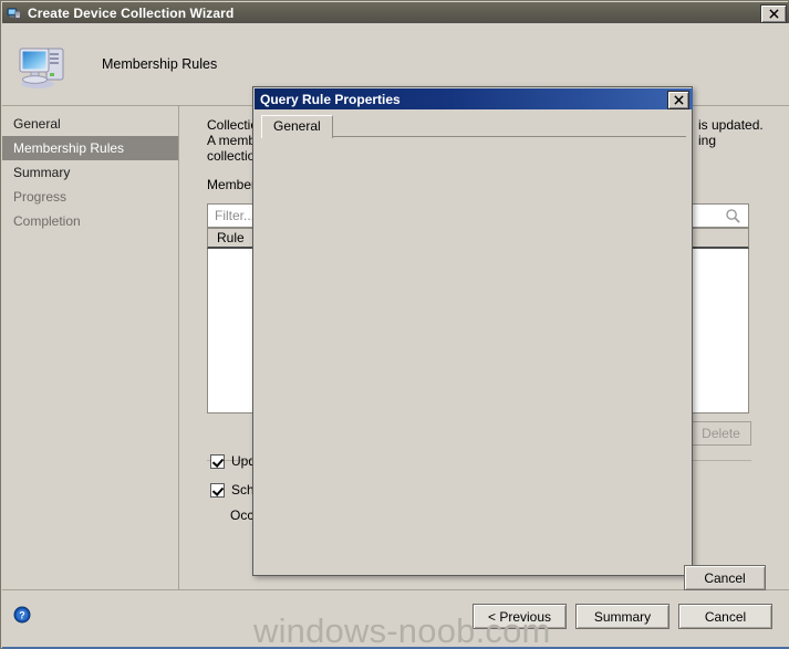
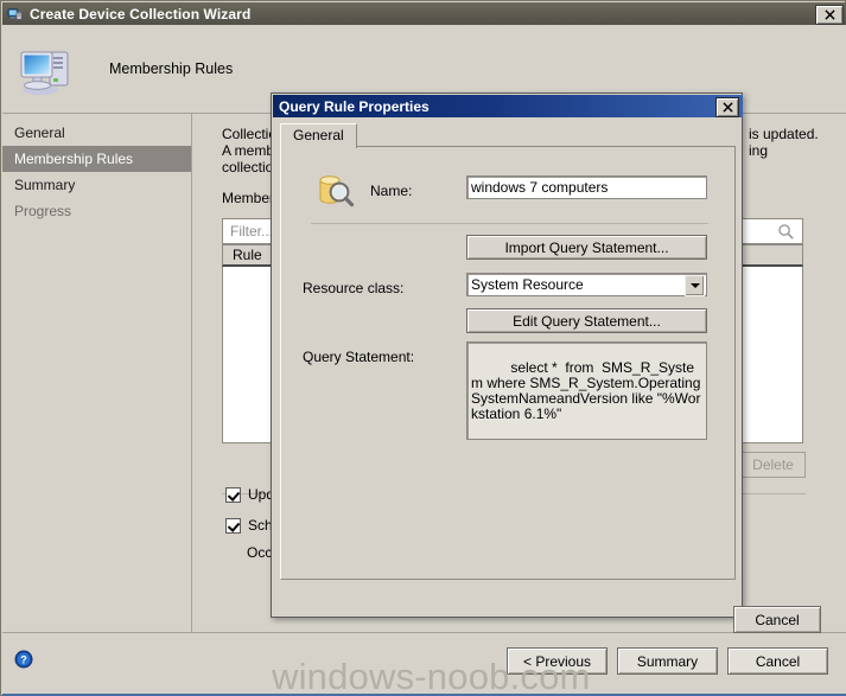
  Create Device Collection Wizard
  Membership Rules
  General
  Membership Rules
  Summary
  Progress
- Completion
  Collecti
  A mem
  collecti
  is updated.
  ing
  Membe
  Filter..
  Rule
  Delete
  Sch
  Occ
  ?
  < Previous
  Summary
  Cancel
  windows-noob.com
  Query Rule Properties
  General
+ Name:
+ windows 7 computers
+ Import Query Statement...
+ Resource class:
+ System Resource
+ Edit Query Statement...
+ Query Statement:
+ select * from SMS_R_System where SMS_R_System.OperatingSystemNameandVersion like "%Workstation 6.1%"
  Cancel
